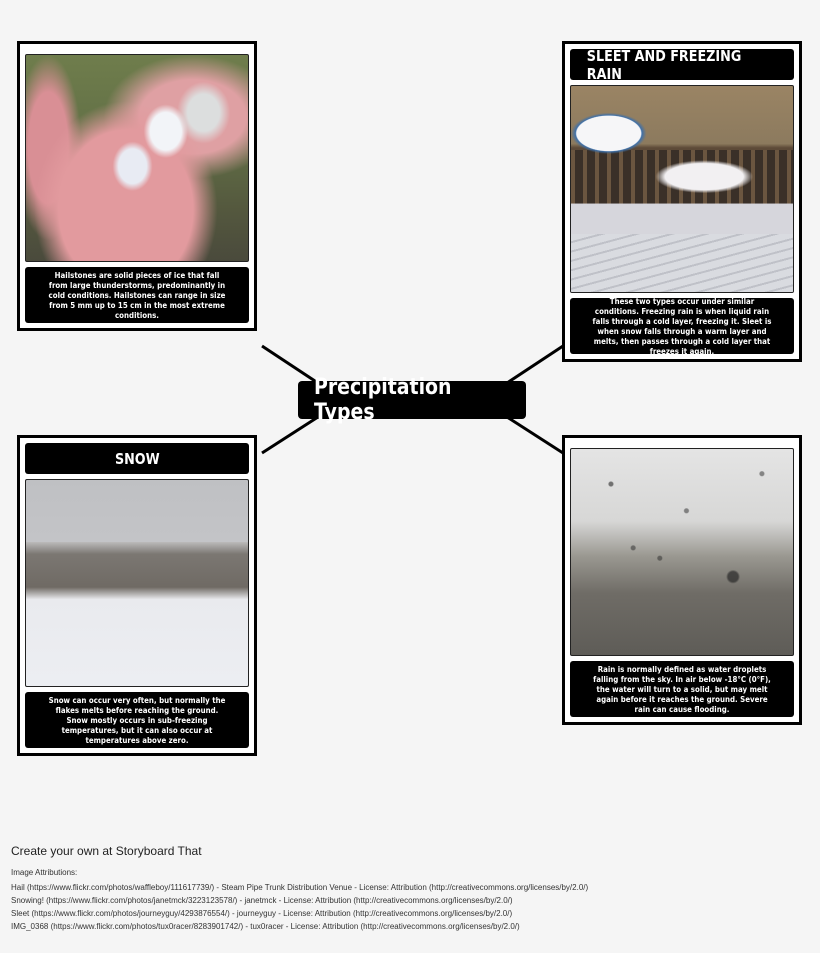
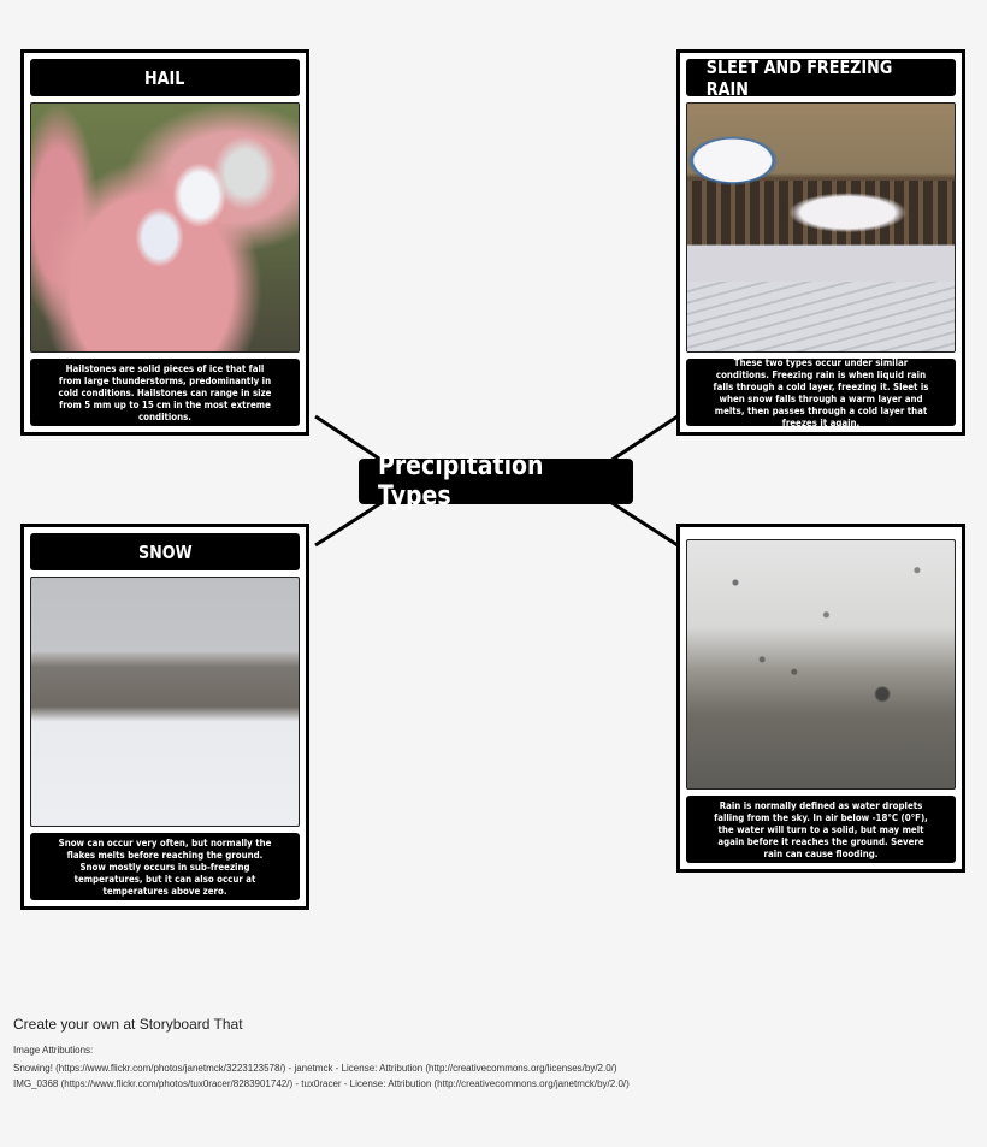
+ HAIL
  Hailstones are solid pieces of ice that fall from large thunderstorms, predominantly in cold conditions. Hailstones can range in size from 5 mm up to 15 cm in the most extreme conditions.
  SLEET AND FREEZING RAIN
  These two types occur under similar conditions. Freezing rain is when liquid rain falls through a cold layer, freezing it. Sleet is when snow falls through a warm layer and melts, then passes through a cold layer that freezes it again.
  Precipitation Types
  SNOW
  Snow can occur very often, but normally the flakes melts before reaching the ground. Snow mostly occurs in sub-freezing temperatures, but it can also occur at temperatures above zero.
  Rain is normally defined as water droplets falling from the sky. In air below -18°C (0°F), the water will turn to a solid, but may melt again before it reaches the ground. Severe rain can cause flooding.
  Create your own at Storyboard That
  Image Attributions:
- Hail (https://www.flickr.com/photos/waffleboy/111617739/) - Steam Pipe Trunk Distribution Venue - License: Attribution (http://creativecommons.org/licenses/by/2.0/)
  Snowing! (https://www.flickr.com/photos/janetmck/3223123578/) - janetmck - License: Attribution (http://creativecommons.org/licenses/by/2.0/)
- Sleet (https://www.flickr.com/photos/journeyguy/4293876554/) - journeyguy - License: Attribution (http://creativecommons.org/licenses/by/2.0/)
- IMG_0368 (https://www.flickr.com/photos/tux0racer/8283901742/) - tux0racer - License: Attribution (http://creativecommons.org/licenses/by/2.0/)
+ IMG_0368 (https://www.flickr.com/photos/tux0racer/8283901742/) - tux0racer - License: Attribution (http://creativecommons.org/janetmck/by/2.0/)
